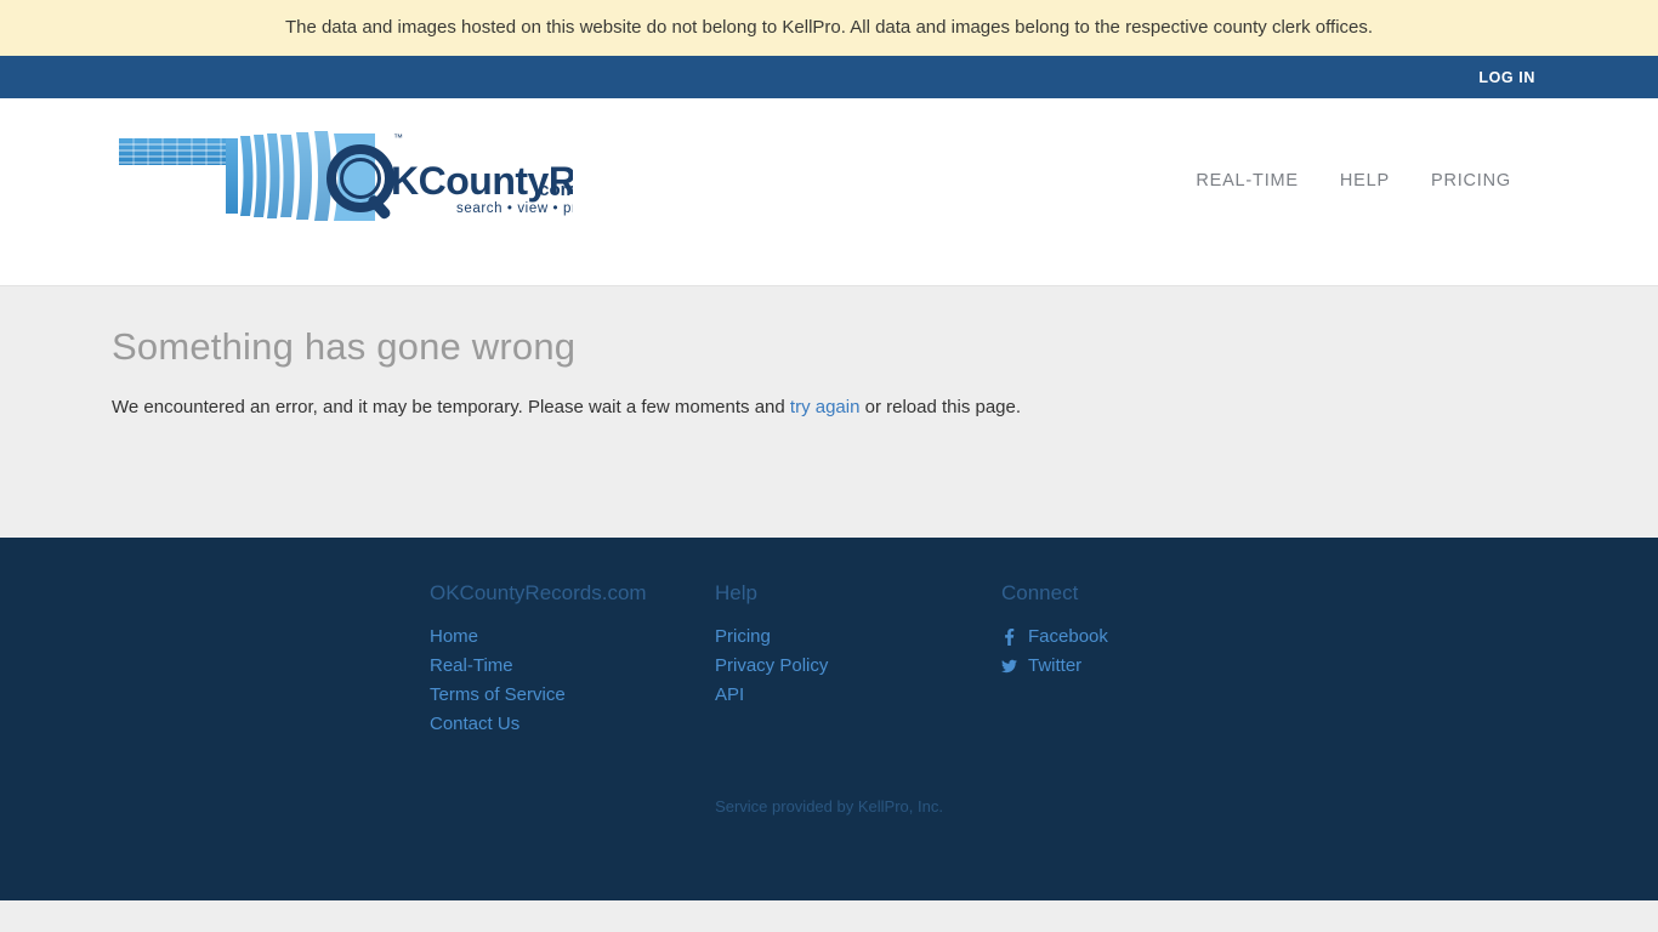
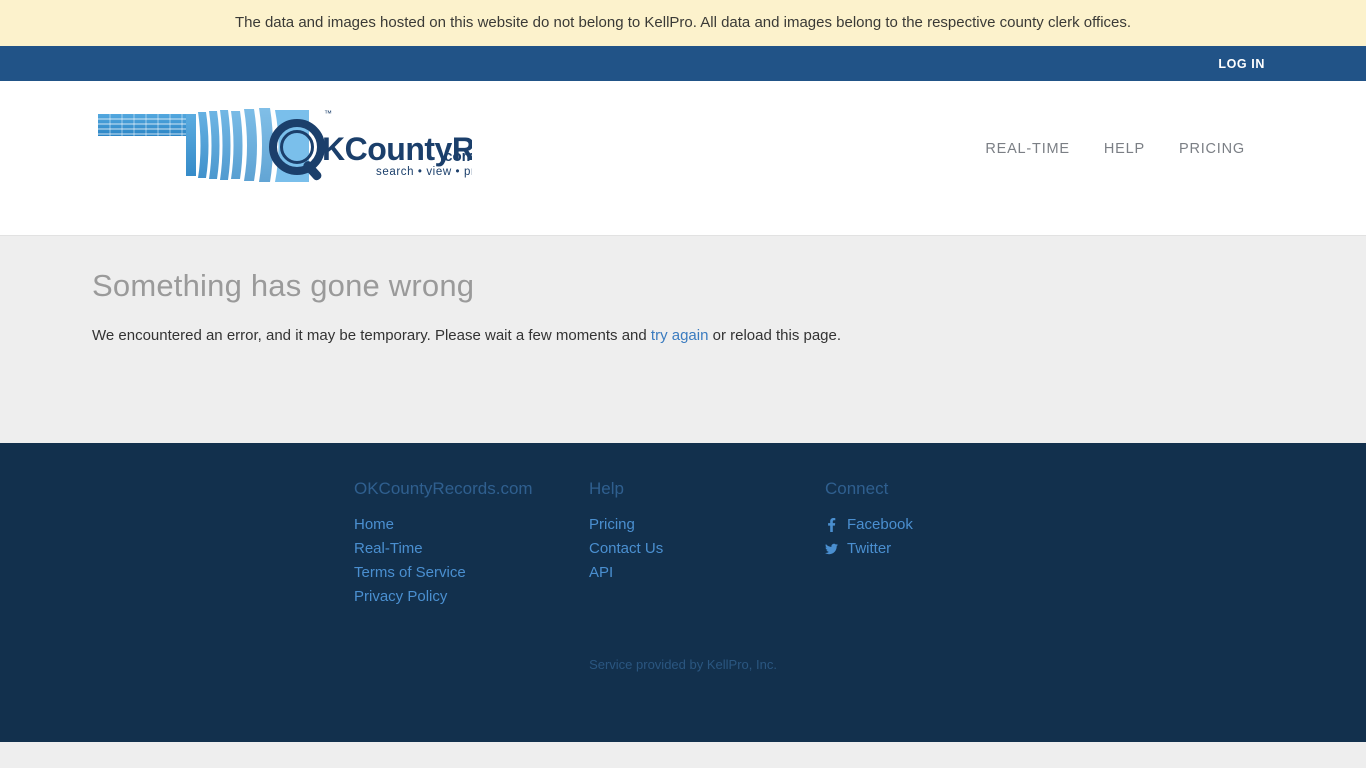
  The data and images hosted on this website do not belong to KellPro. All data and images belong to the respective county clerk offices.
  LOG IN
  .com
  ™
  search • view • p
  REAL-TIME
  HELP
  PRICING
  Something has gone wrong
  We encountered an error, and it may be temporary. Please wait a few moments and try again or reload this page.
  OKCountyRecords.com
  Home
  Real-Time
  Terms of Service
- Contact Us
+ Privacy Policy
  Help
  Pricing
- Privacy Policy
+ Contact Us
  API
  Connect
  Facebook
  Twitter
  Service provided by KellPro, Inc.
